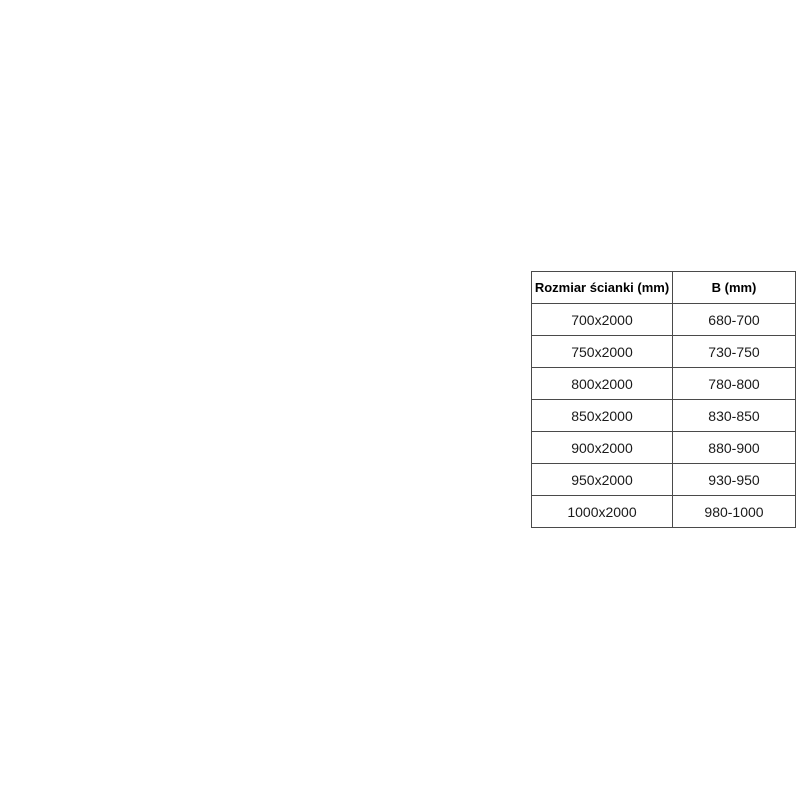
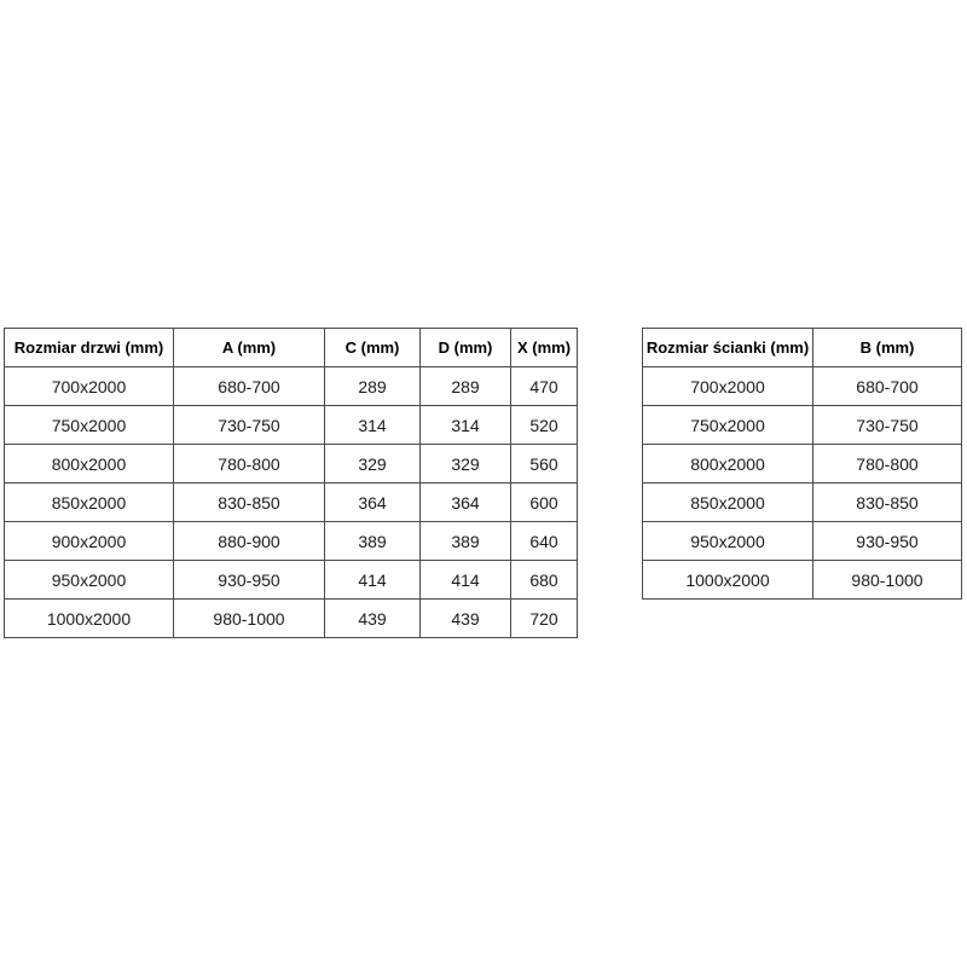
+ Rozmiar drzwi (mm)	A (mm)	C (mm)	D (mm)	X (mm)
+ 700x2000	680-700	289	289	470
+ 750x2000	730-750	314	314	520
+ 800x2000	780-800	329	329	560
+ 850x2000	830-850	364	364	600
+ 900x2000	880-900	389	389	640
+ 950x2000	930-950	414	414	680
+ 1000x2000	980-1000	439	439	720
  Rozmiar ścianki (mm)	B (mm)
  700x2000	680-700
  750x2000	730-750
  800x2000	780-800
  850x2000	830-850
- 900x2000	880-900
  950x2000	930-950
  1000x2000	980-1000
